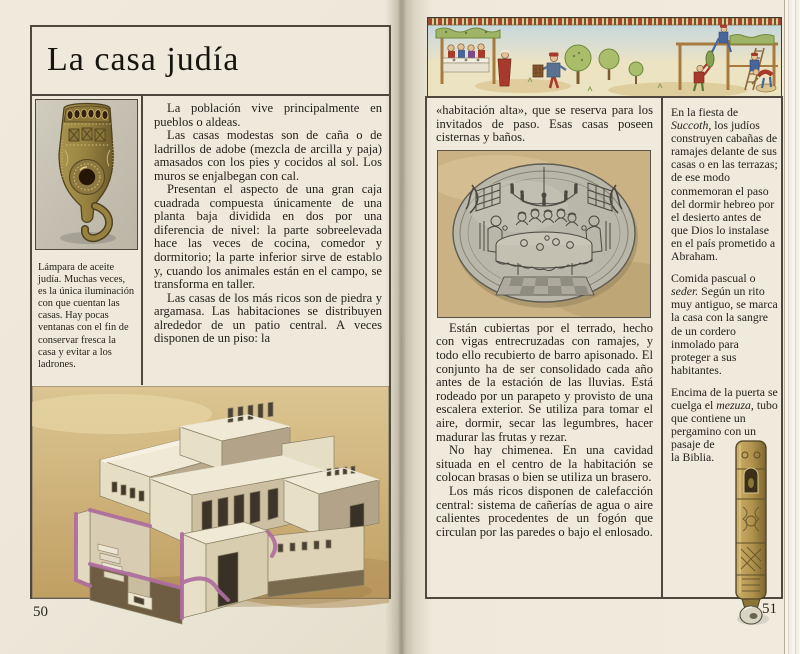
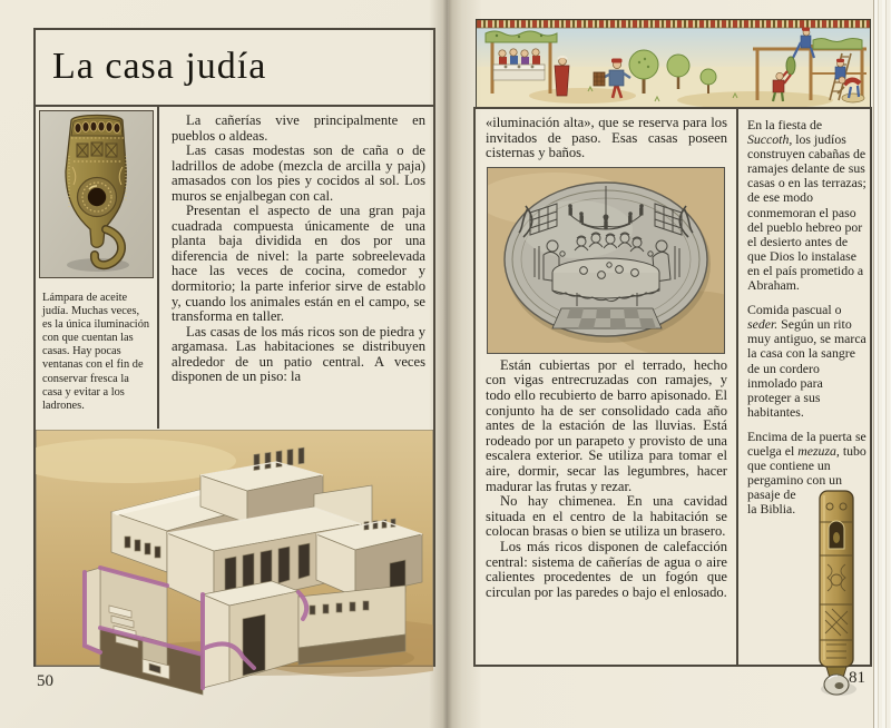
  La casa judía
  Lámpara de aceite judía. Muchas veces, es la única iluminación con que cuentan las casas. Hay pocas ventanas con el fin de conservar fresca la casa y evitar a los ladrones.
- La población vive principalmente en pueblos o aldeas.
+ La cañerías vive principalmente en pueblos o aldeas.
  Las casas modestas son de caña o de ladrillos de adobe (mezcla de arcilla y paja) amasados con los pies y cocidos al sol. Los muros se enjalbegan con cal.
- Presentan el aspecto de una gran caja cuadrada compuesta únicamente de una planta baja dividida en dos por una diferencia de nivel: la parte sobreelevada hace las veces de cocina, comedor y dormitorio; la parte inferior sirve de establo y, cuando los animales están en el campo, se transforma en taller.
+ Presentan el aspecto de una gran paja cuadrada compuesta únicamente de una planta baja dividida en dos por una diferencia de nivel: la parte sobreelevada hace las veces de cocina, comedor y dormitorio; la parte inferior sirve de establo y, cuando los animales están en el campo, se transforma en taller.
  Las casas de los más ricos son de piedra y argamasa. Las habitaciones se distribuyen alrededor de un patio central. A veces disponen de un piso: la
  50
- «habitación alta», que se reserva para los invitados de paso. Esas casas poseen cisternas y baños.
+ «iluminación alta», que se reserva para los invitados de paso. Esas casas poseen cisternas y baños.
  Están cubiertas por el terrado, hecho con vigas entrecruzadas con ramajes, y todo ello recubierto de barro apisonado. El conjunto ha de ser consolidado cada año antes de la estación de las lluvias. Está rodeado por un parapeto y provisto de una escalera exterior. Se utiliza para tomar el aire, dormir, secar las legumbres, hacer madurar las frutas y rezar.
  No hay chimenea. En una cavidad situada en el centro de la habitación se colocan brasas o bien se utiliza un brasero.
  Los más ricos disponen de calefacción central: sistema de cañerías de agua o aire calientes procedentes de un fogón que circulan por las paredes o bajo el enlosado.
- En la fiesta de Succoth, los judíos construyen cabañas de ramajes delante de sus casas o en las terrazas; de ese modo conmemoran el paso del dormir hebreo por el desierto antes de que Dios lo instalase en el país prometido a Abraham.
+ En la fiesta de Succoth, los judíos construyen cabañas de ramajes delante de sus casas o en las terrazas; de ese modo conmemoran el paso del pueblo hebreo por el desierto antes de que Dios lo instalase en el país prometido a Abraham.
  Comida pascual o seder. Según un rito muy antiguo, se marca la casa con la sangre de un cordero inmolado para proteger a sus habitantes.
  Encima de la puerta se cuelga el mezuza, tubo que contiene un pergamino con un pasaje de la Biblia.
- 51
+ 81
